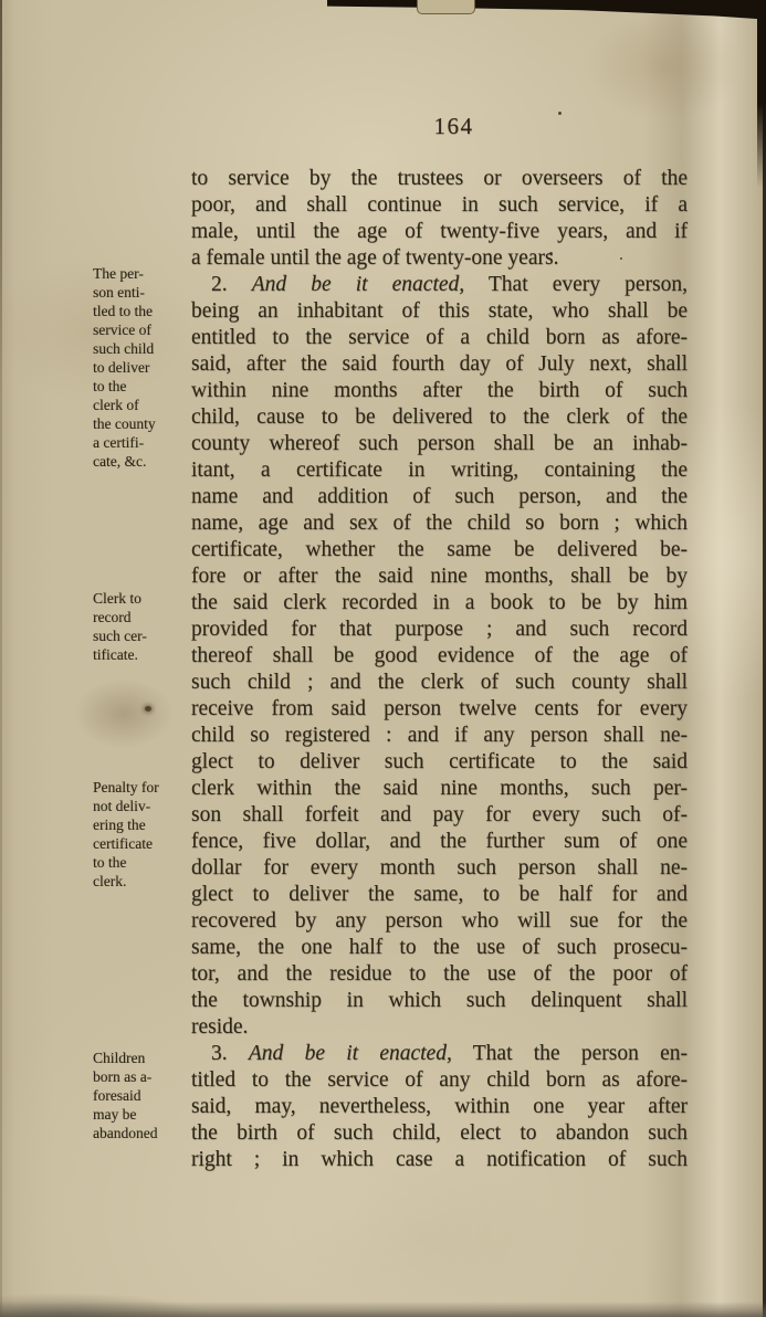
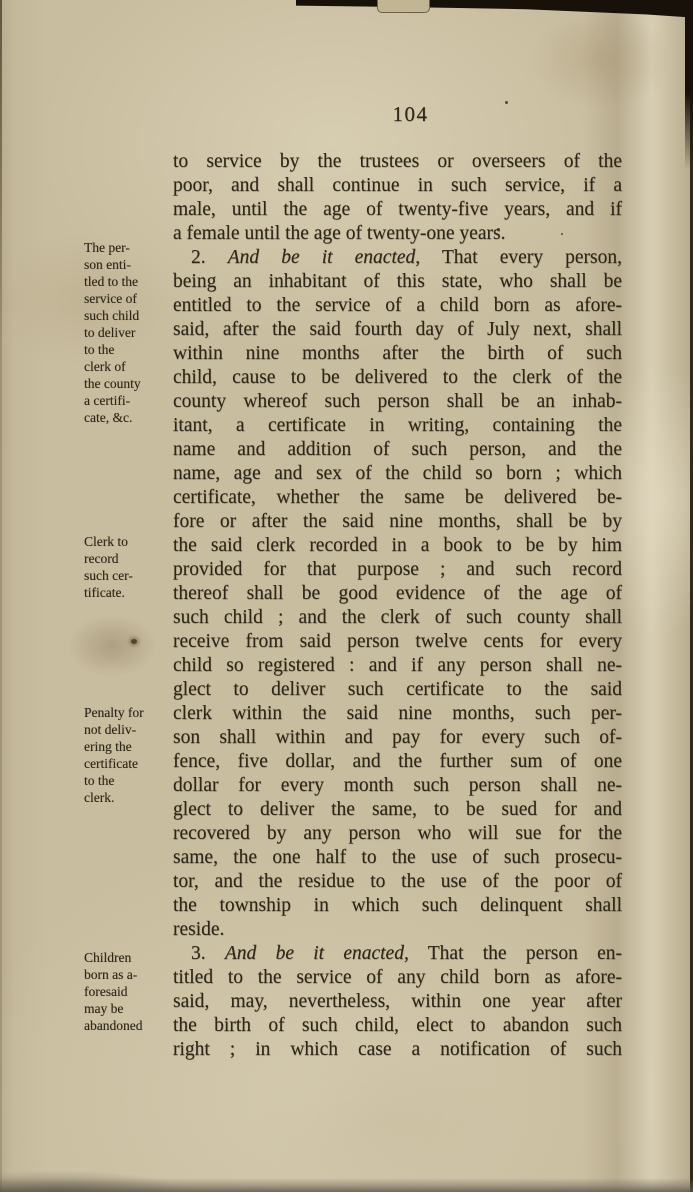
- 164
+ 104
  The per-
  son enti-
  tled to the
  service of
  such child
  to deliver
  to the
  clerk of
  the county
  a certifi-
  cate, &c.
  Clerk to
  record
  such cer-
  tificate.
  Penalty for
  not deliv-
  ering the
  certificate
  to the
  clerk.
  Children
  born as a-
  foresaid
  may be
  abandoned
  to service by the trustees or overseers of the
  poor, and shall continue in such service, if a
  male, until the age of twenty-five years, and if
  a female until the age of twenty-one years.
  2. And be it enacted, That every person,
  being an inhabitant of this state, who shall be
  entitled to the service of a child born as afore-
  said, after the said fourth day of July next, shall
  within nine months after the birth of such
  child, cause to be delivered to the clerk of the
  county whereof such person shall be an inhab-
  itant, a certificate in writing, containing the
  name and addition of such person, and the
  name, age and sex of the child so born ; which
  certificate, whether the same be delivered be-
  fore or after the said nine months, shall be by
  the said clerk recorded in a book to be by him
  provided for that purpose ; and such record
  thereof shall be good evidence of the age of
  such child ; and the clerk of such county shall
  receive from said person twelve cents for every
  child so registered : and if any person shall ne-
  glect to deliver such certificate to the said
  clerk within the said nine months, such per-
- son shall forfeit and pay for every such of-
+ son shall within and pay for every such of-
  fence, five dollar, and the further sum of one
  dollar for every month such person shall ne-
- glect to deliver the same, to be half for and
+ glect to deliver the same, to be sued for and
  recovered by any person who will sue for the
  same, the one half to the use of such prosecu-
  tor, and the residue to the use of the poor of
  the township in which such delinquent shall
  reside.
  3. And be it enacted, That the person en-
  titled to the service of any child born as afore-
  said, may, nevertheless, within one year after
  the birth of such child, elect to abandon such
  right ; in which case a notification of such
